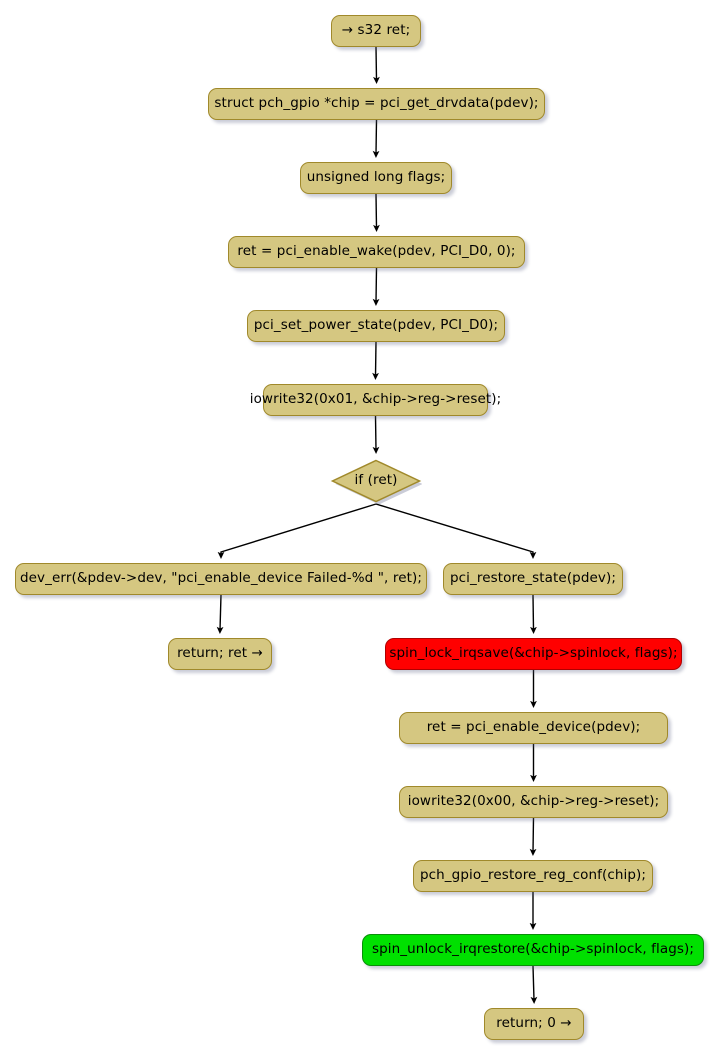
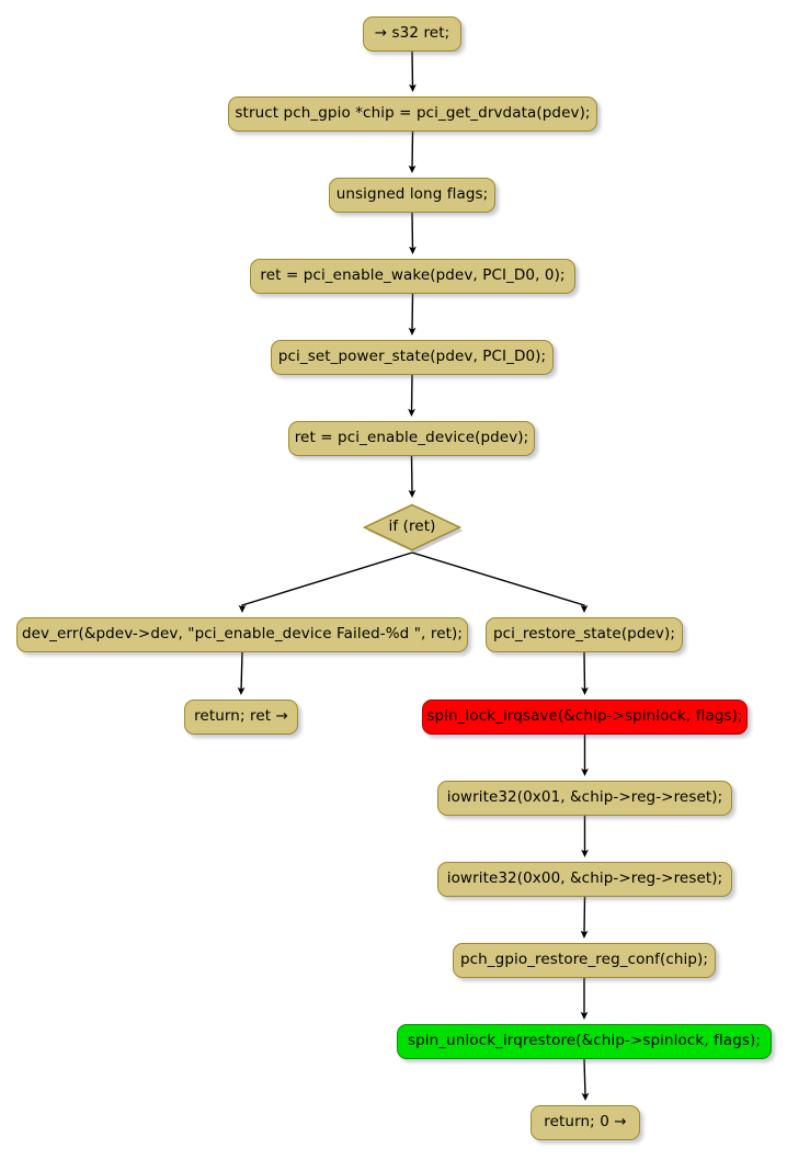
  → s32 ret;
  struct pch_gpio *chip = pci_get_drvdata(pdev);
  unsigned long flags;
  ret = pci_enable_wake(pdev, PCI_D0, 0);
  pci_set_power_state(pdev, PCI_D0);
- iowrite32(0x01, &chip->reg->reset);
+ ret = pci_enable_device(pdev);
  if (ret)
  dev_err(&pdev->dev, "pci_enable_device Failed-%d ", ret);
  pci_restore_state(pdev);
  return; ret →
  spin_lock_irqsave(&chip->spinlock, flags);
- ret = pci_enable_device(pdev);
+ iowrite32(0x01, &chip->reg->reset);
  iowrite32(0x00, &chip->reg->reset);
  pch_gpio_restore_reg_conf(chip);
  spin_unlock_irqrestore(&chip->spinlock, flags);
  return; 0 →
